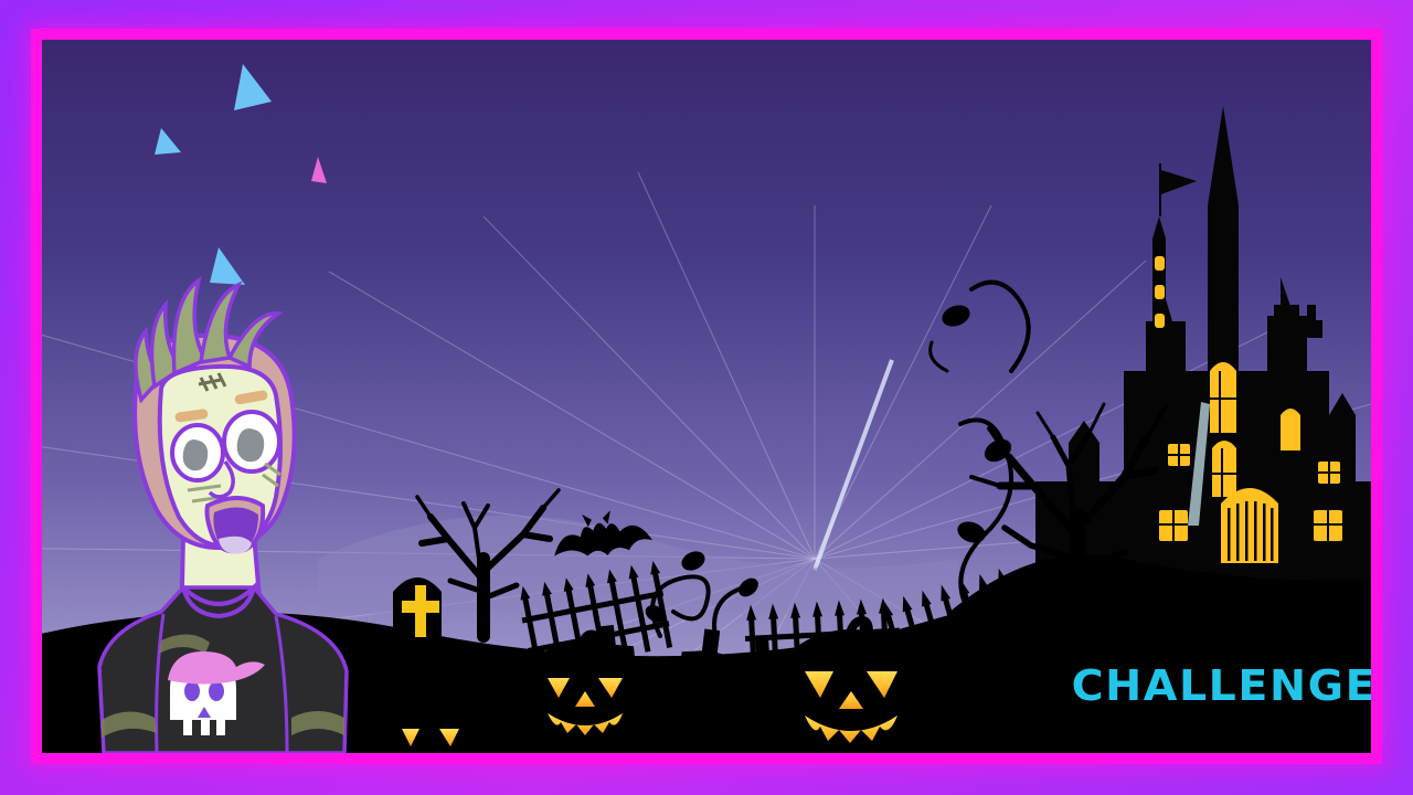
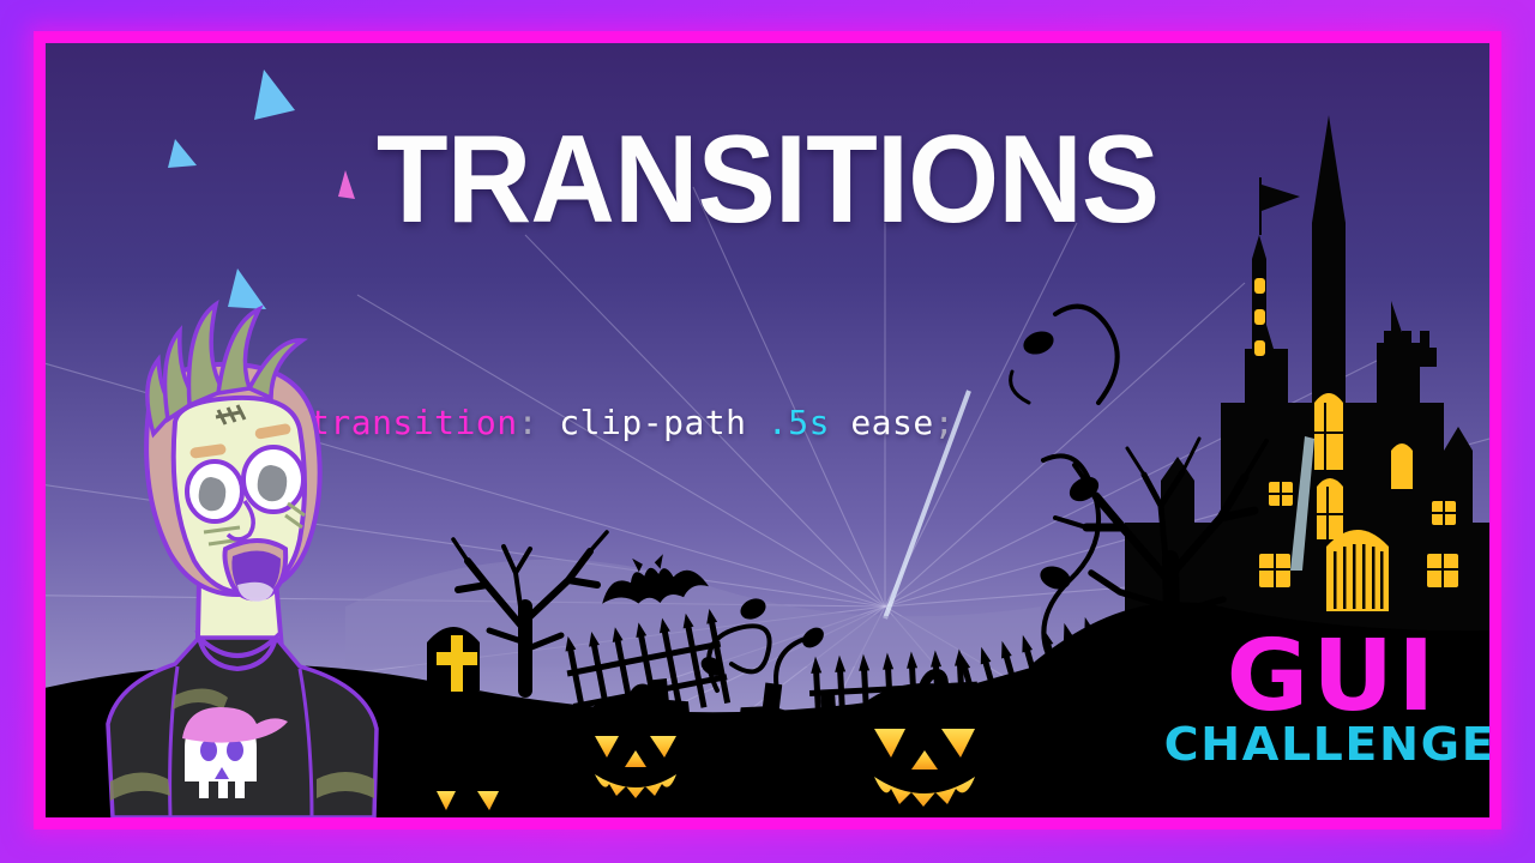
+ TRANSITIONS
+ transition: clip-path .5s ease;
+ GUI
  CHALLENGE
